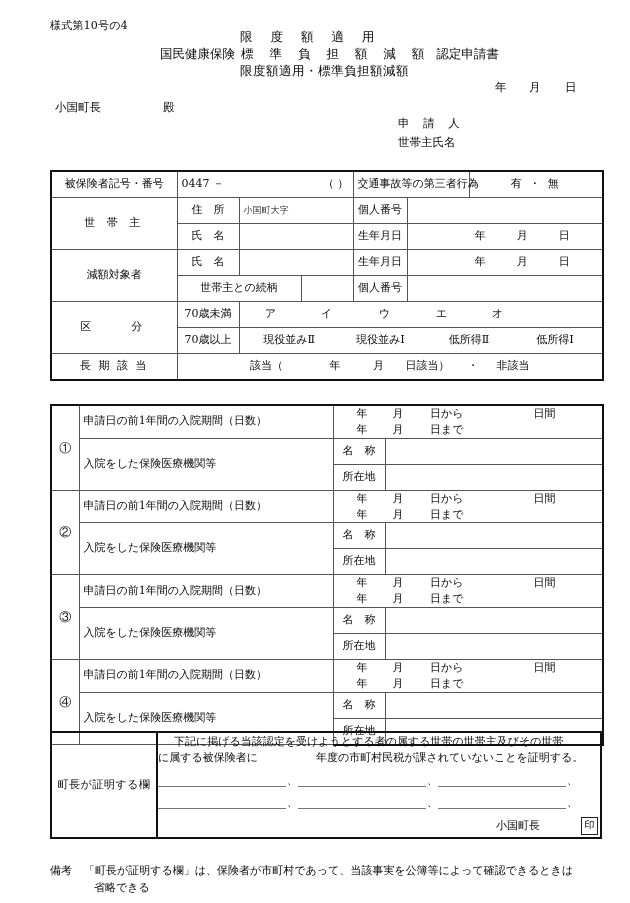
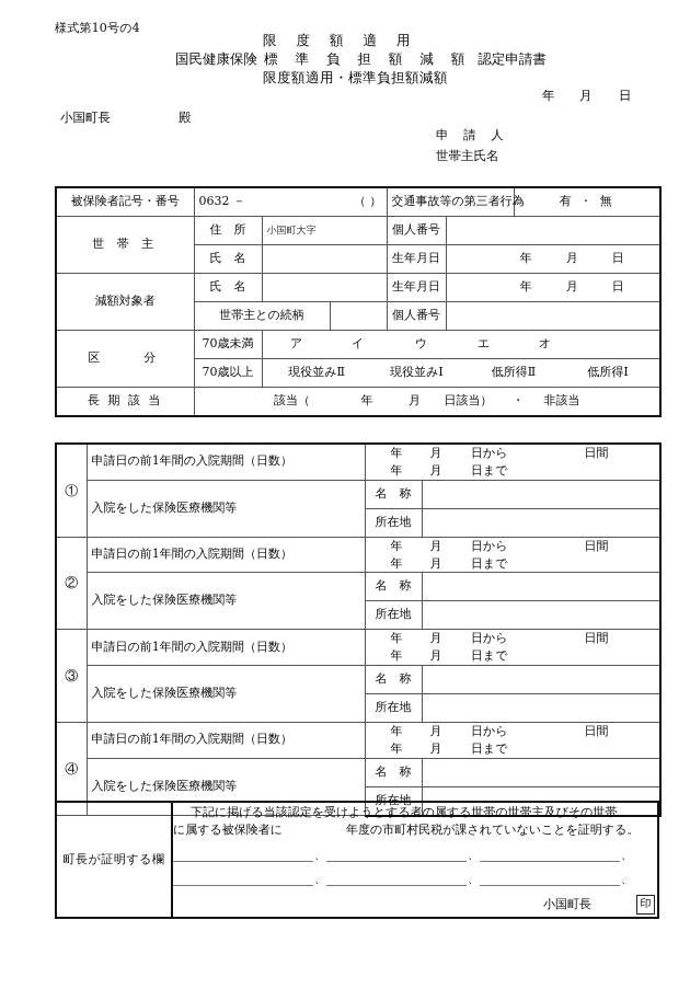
  様式第10号の4
  限 度 額 適 用
  国民健康保険 標 準 負 担 額 減 額 認定申請書
  限度額適用・標準負担額減額
  年 月 日
  小国町長 殿
  申 請 人
  世帯主氏名
- 被保険者記号・番号	0447 － （ ）	交通事故等の第三者行為	有 ・ 無
+ 被保険者記号・番号	0632 － （ ）	交通事故等の第三者行為	有 ・ 無
  世 帯 主	住 所	小国町大字	個人番号
  氏 名		生年月日	年 月 日
  減額対象者	氏 名		生年月日	年 月 日
  世帯主との続柄		個人番号
  区 分	70歳未満	ア イ ウ エ オ
  70歳以上	現役並みⅡ 現役並みⅠ 低所得Ⅱ 低所得Ⅰ
  長 期 該 当	該当（ 年 月 日該当） ・ 非該当
  ①	申請日の前1年間の入院期間（日数）	年 月 日から 日間 年 月 日まで
  入院をした保険医療機関等	名 称
  所在地
  ②	申請日の前1年間の入院期間（日数）	年 月 日から 日間 年 月 日まで
  入院をした保険医療機関等	名 称
  所在地
  ③	申請日の前1年間の入院期間（日数）	年 月 日から 日間 年 月 日まで
  入院をした保険医療機関等	名 称
  所在地
  ④	申請日の前1年間の入院期間（日数）	年 月 日から 日間 年 月 日まで
  入院をした保険医療機関等	名 称
  所在地
  町長が証明する欄	下記に掲げる当該認定を受けようとする者の属する世帯の世帯主及びその世帯 に属する被保険者に 年度の市町村民税が課されていないことを証明する。 、 、 、 、 、 、 小国町長 印
- 備考 「町長が証明する欄」は、保険者が市町村であって、当該事実を公簿等によって確認できるときは
- 省略できる
